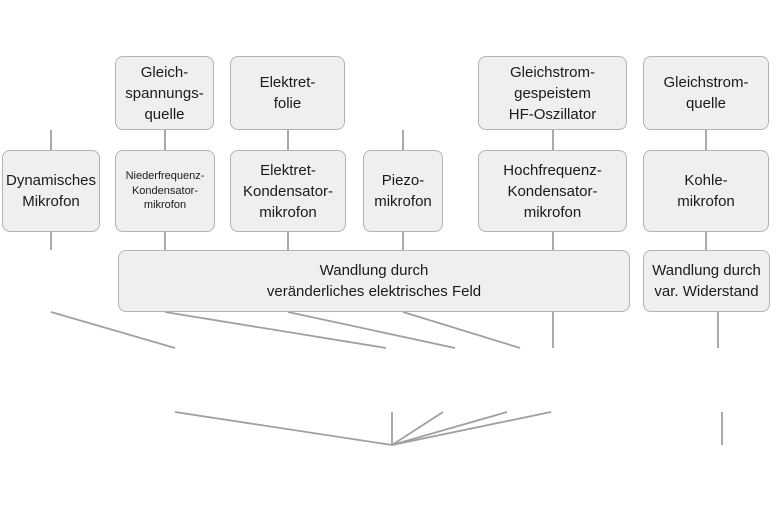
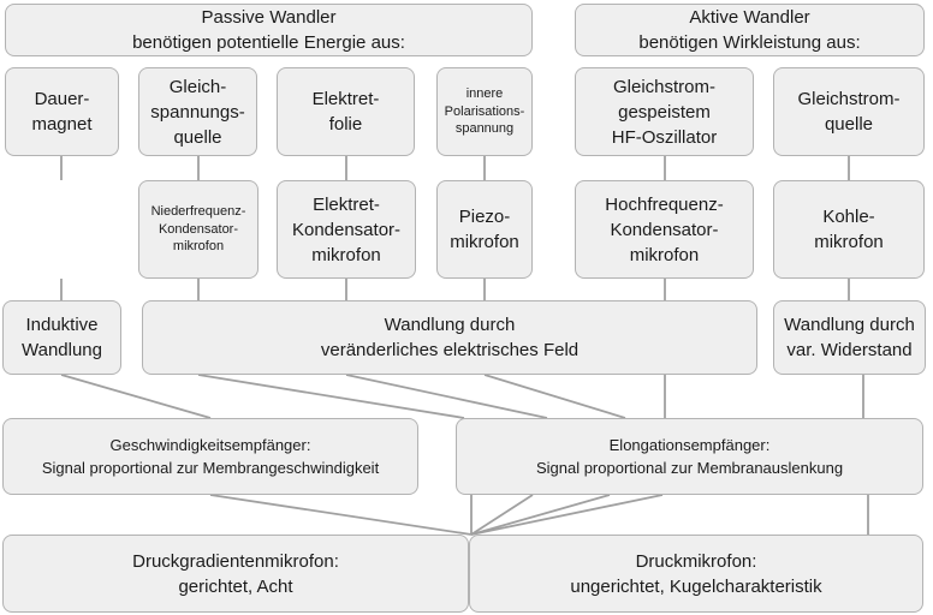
+ Passive Wandler
+ benötigen potentielle Energie aus:
+ Aktive Wandler
+ benötigen Wirkleistung aus:
+ Dauer-
+ magnet
  Gleich-
  spannungs-
  quelle
  Elektret-
  folie
+ innere
+ Polarisations-
+ spannung
  Gleichstrom-
  gespeistem
  HF-Oszillator
  Gleichstrom-
  quelle
- Dynamisches
- Mikrofon
  Niederfrequenz-
  Kondensator-
  mikrofon
  Elektret-
  Kondensator-
  mikrofon
  Piezo-
  mikrofon
  Hochfrequenz-
  Kondensator-
  mikrofon
  Kohle-
  mikrofon
+ Induktive
+ Wandlung
  Wandlung durch
  veränderliches elektrisches Feld
  Wandlung durch
  var. Widerstand
+ Geschwindigkeitsempfänger:
+ Signal proportional zur Membrangeschwindigkeit
+ Elongationsempfänger:
+ Signal proportional zur Membranauslenkung
+ Druckgradientenmikrofon:
+ gerichtet, Acht
+ Druckmikrofon:
+ ungerichtet, Kugelcharakteristik
